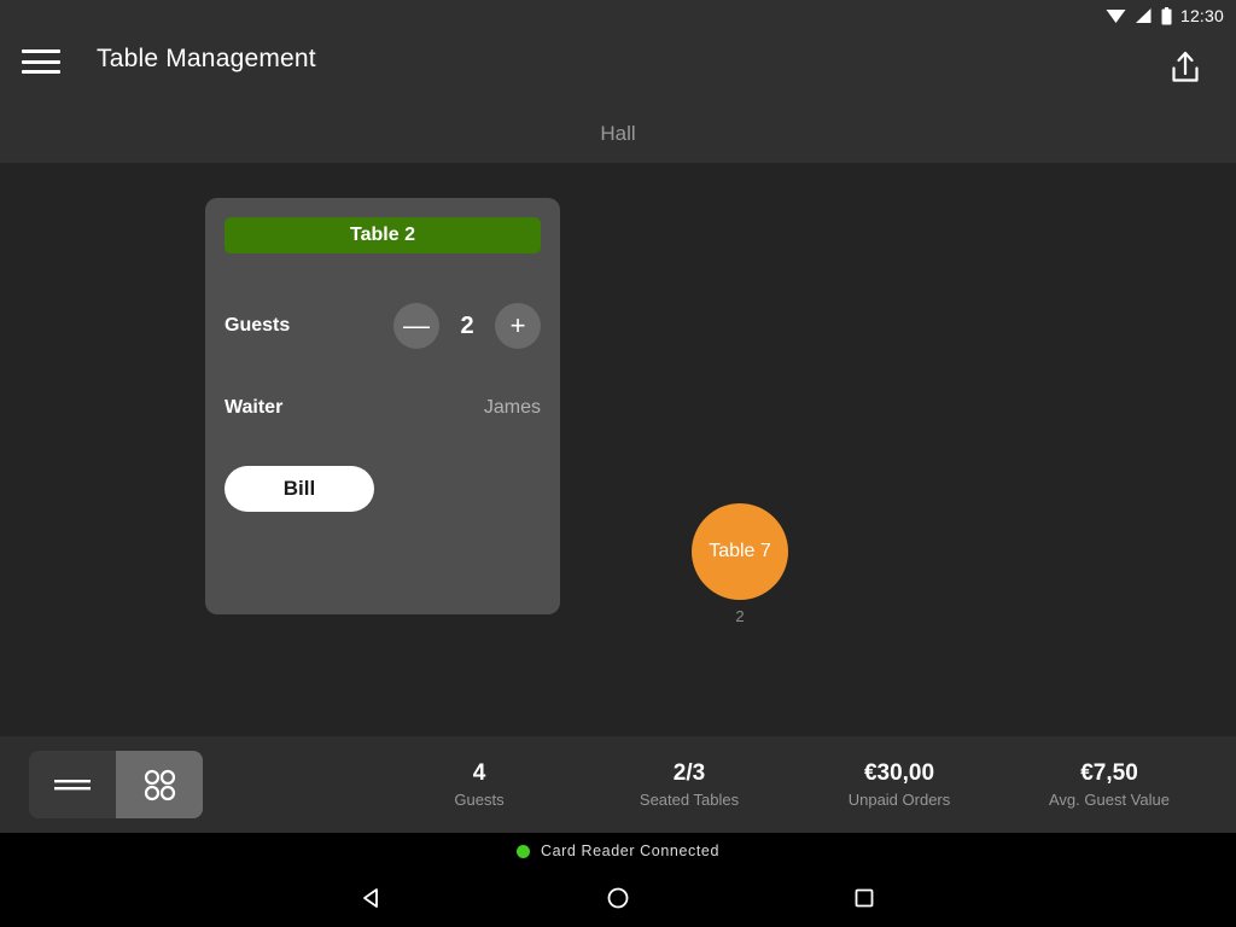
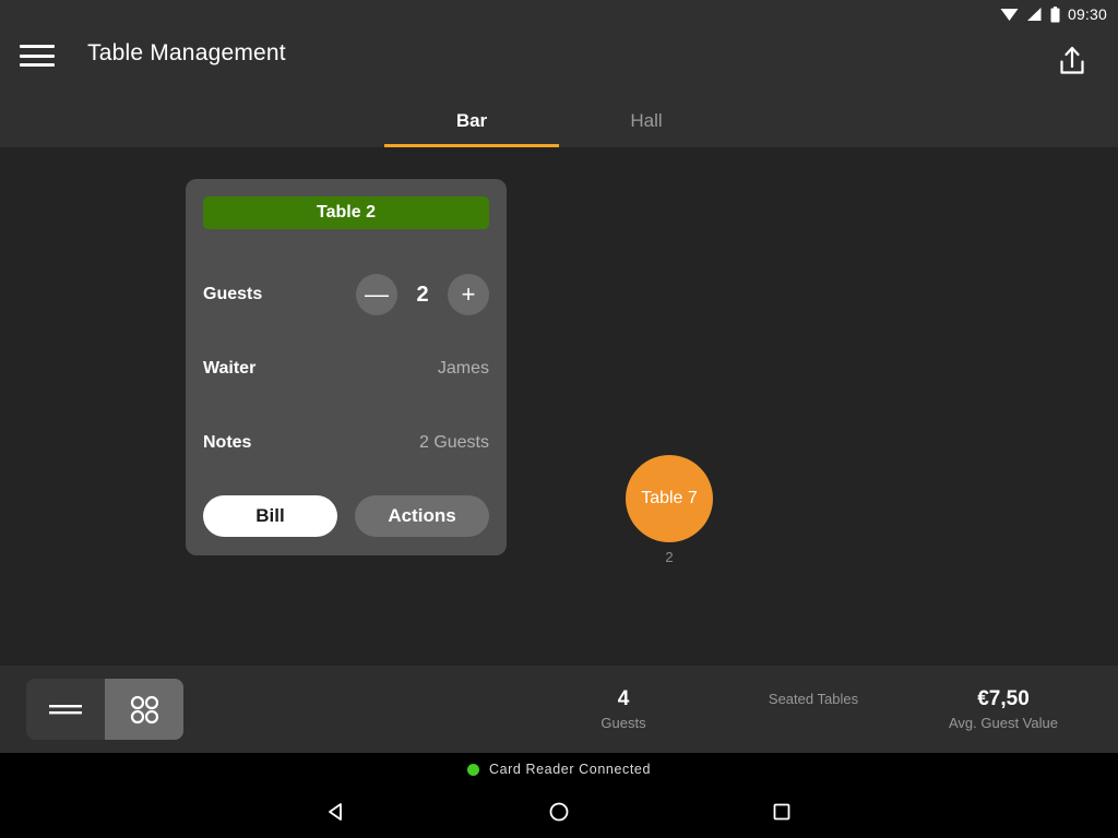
- 12:30
+ 09:30
  Table Management
+ Bar
  Hall
  Table 7
  2
  Table 2
  Guests
  —
  2
  +
  Waiter
  James
+ Notes
+ 2 Guests
  Bill
+ Actions
  4
  Guests
- 2/3
  Seated Tables
- €30,00
- Unpaid Orders
  €7,50
  Avg. Guest Value
  Card Reader Connected
